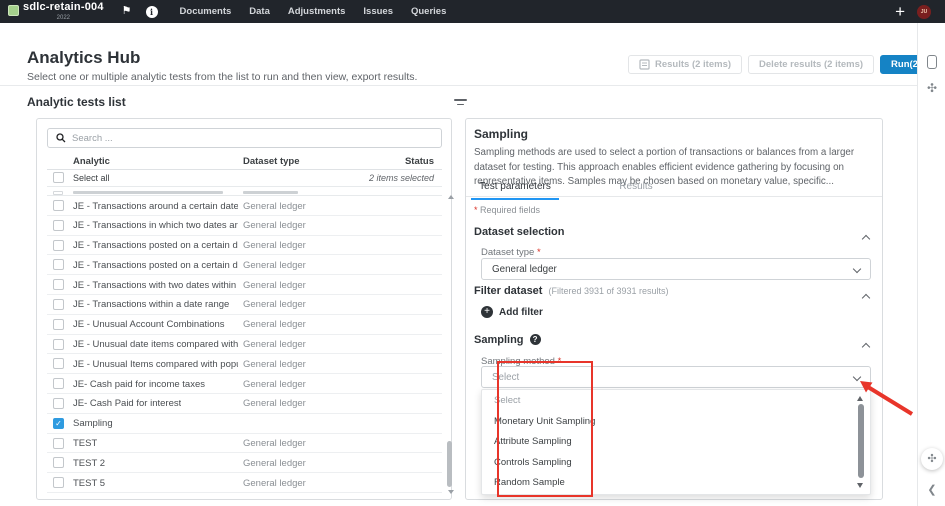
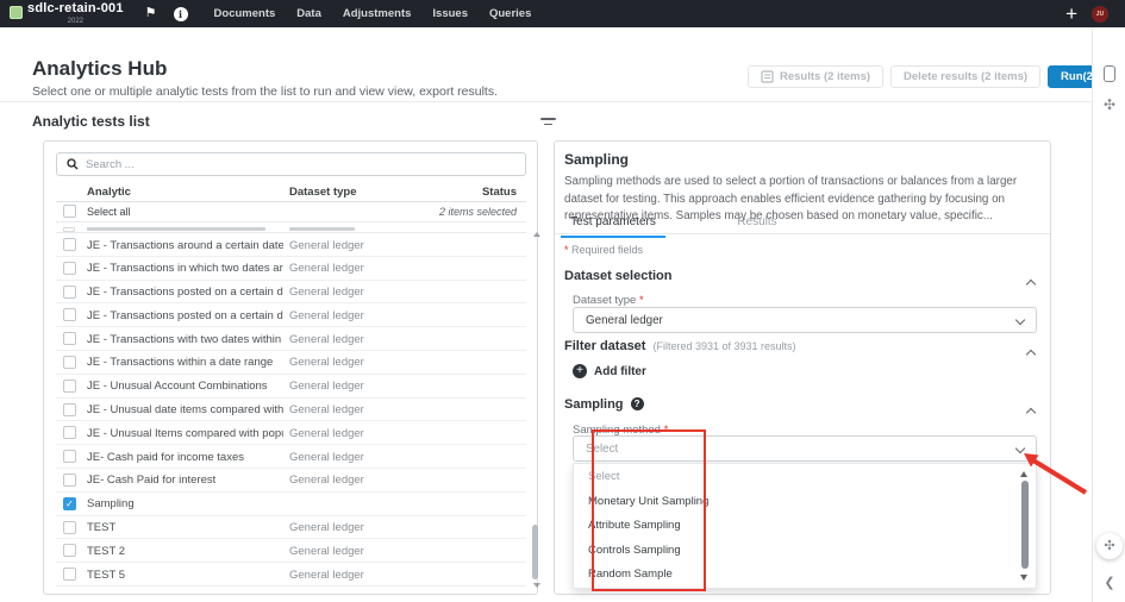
- sdlc-retain-004
+ sdlc-retain-001
  ⚑
  i
  Documents
  Data
  Adjustments
  Issues
  Queries
  +
  Analytics Hub
- Select one or multiple analytic tests from the list to run and then view, export results.
+ Select one or multiple analytic tests from the list to run and view view, export results.
  Results (2 items)
  Delete results (2 items)
  Analytic tests list
  Search ...
  Analytic
  Dataset type
  Status
  Select all
  2 items selected
  JE - Transactions around a certain date
  General ledger
  JE - Transactions in which two dates ar
  General ledger
  JE - Transactions posted on a certain d
  General ledger
  JE - Transactions posted on a certain d
  General ledger
  JE - Transactions with two dates within
  General ledger
  JE - Transactions within a date range
  General ledger
  JE - Unusual Account Combinations
  General ledger
  JE - Unusual date items compared with
  General ledger
  JE - Unusual Items compared with pop
  General ledger
  JE- Cash paid for income taxes
  General ledger
  JE- Cash Paid for interest
  General ledger
  ✓
  Sampling
  TEST
  General ledger
  TEST 2
  General ledger
  TEST 5
  General ledger
  Sampling
  Sampling methods are used to select a portion of transactions or balances from a larger dataset for testing. This approach enables efficient evidence gathering by focusing on representative items. Samples may be chosen based on monetary value, specific...
  Test parameters
  Results
  * Required fields
  Dataset selection
  Dataset type *
  General ledger
  Filter dataset (Filtered 3931 of 3931 results)
  +
  Add filter
  Sampling ?
  Sampling method *
  Select
  Select
  Monetary Unit Sampling
  Attribute Sampling
  Controls Sampling
  Random Sample
  ✣
  ✣
  ❮
